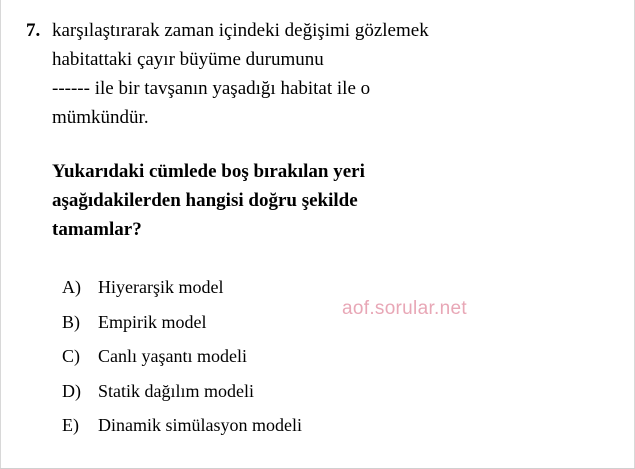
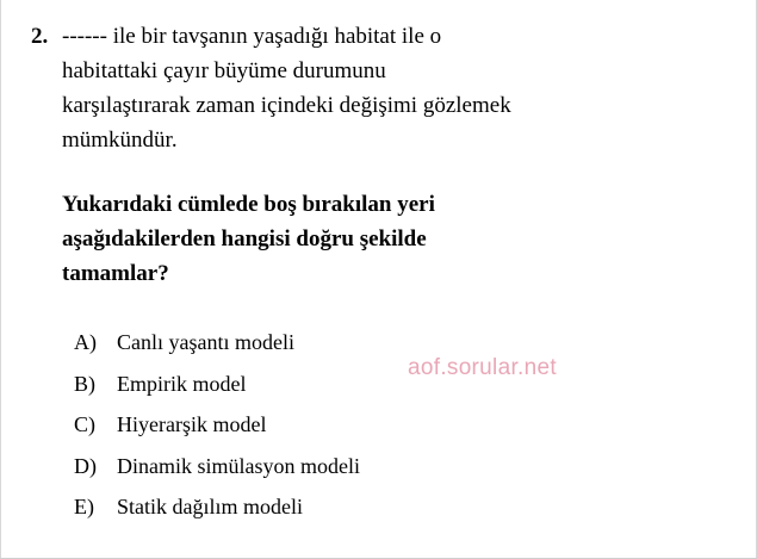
  aof.sorular.net
- 7.
+ 2.
- karşılaştırarak zaman içindeki değişimi gözlemek
+ ------ ile bir tavşanın yaşadığı habitat ile o
  habitattaki çayır büyüme durumunu
- ------ ile bir tavşanın yaşadığı habitat ile o
+ karşılaştırarak zaman içindeki değişimi gözlemek
  mümkündür.
  Yukarıdaki cümlede boş bırakılan yeri
  aşağıdakilerden hangisi doğru şekilde
  tamamlar?
  A)
- Hiyerarşik model
+ Canlı yaşantı modeli
  B)
  Empirik model
  C)
- Canlı yaşantı modeli
+ Hiyerarşik model
  D)
- Statik dağılım modeli
+ Dinamik simülasyon modeli
  E)
- Dinamik simülasyon modeli
+ Statik dağılım modeli
